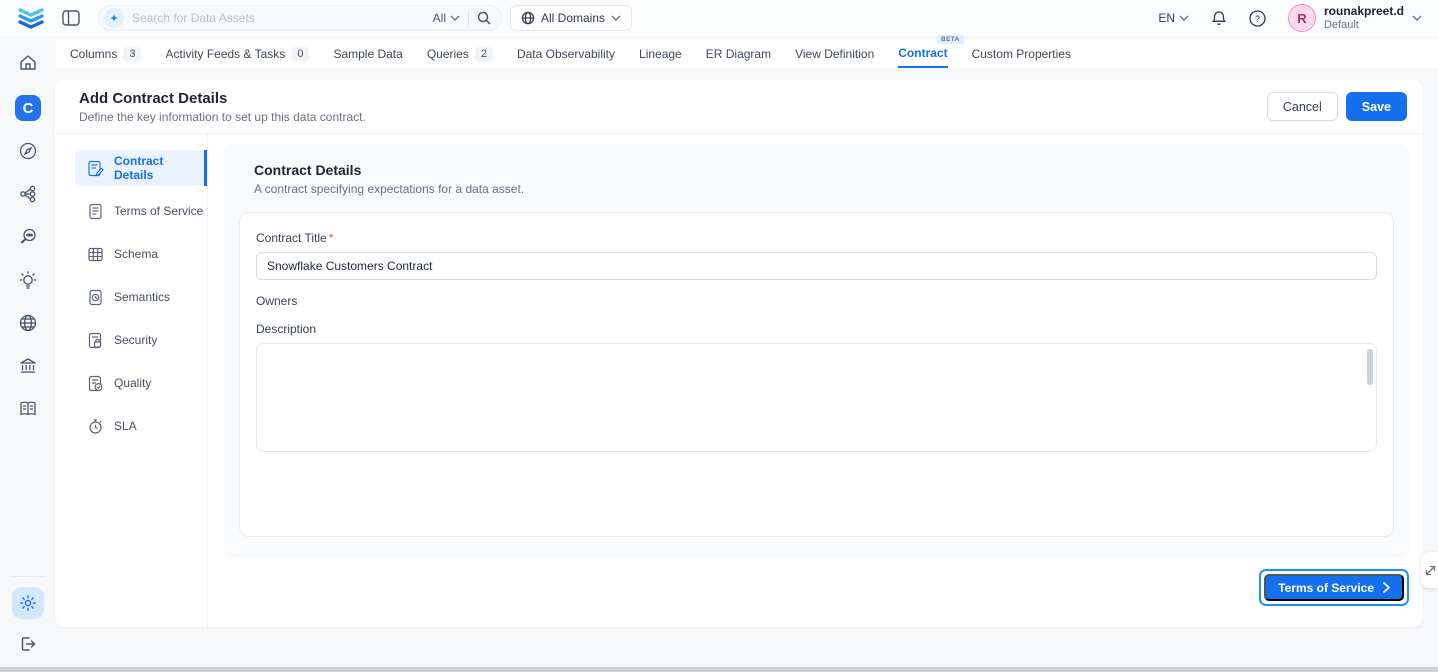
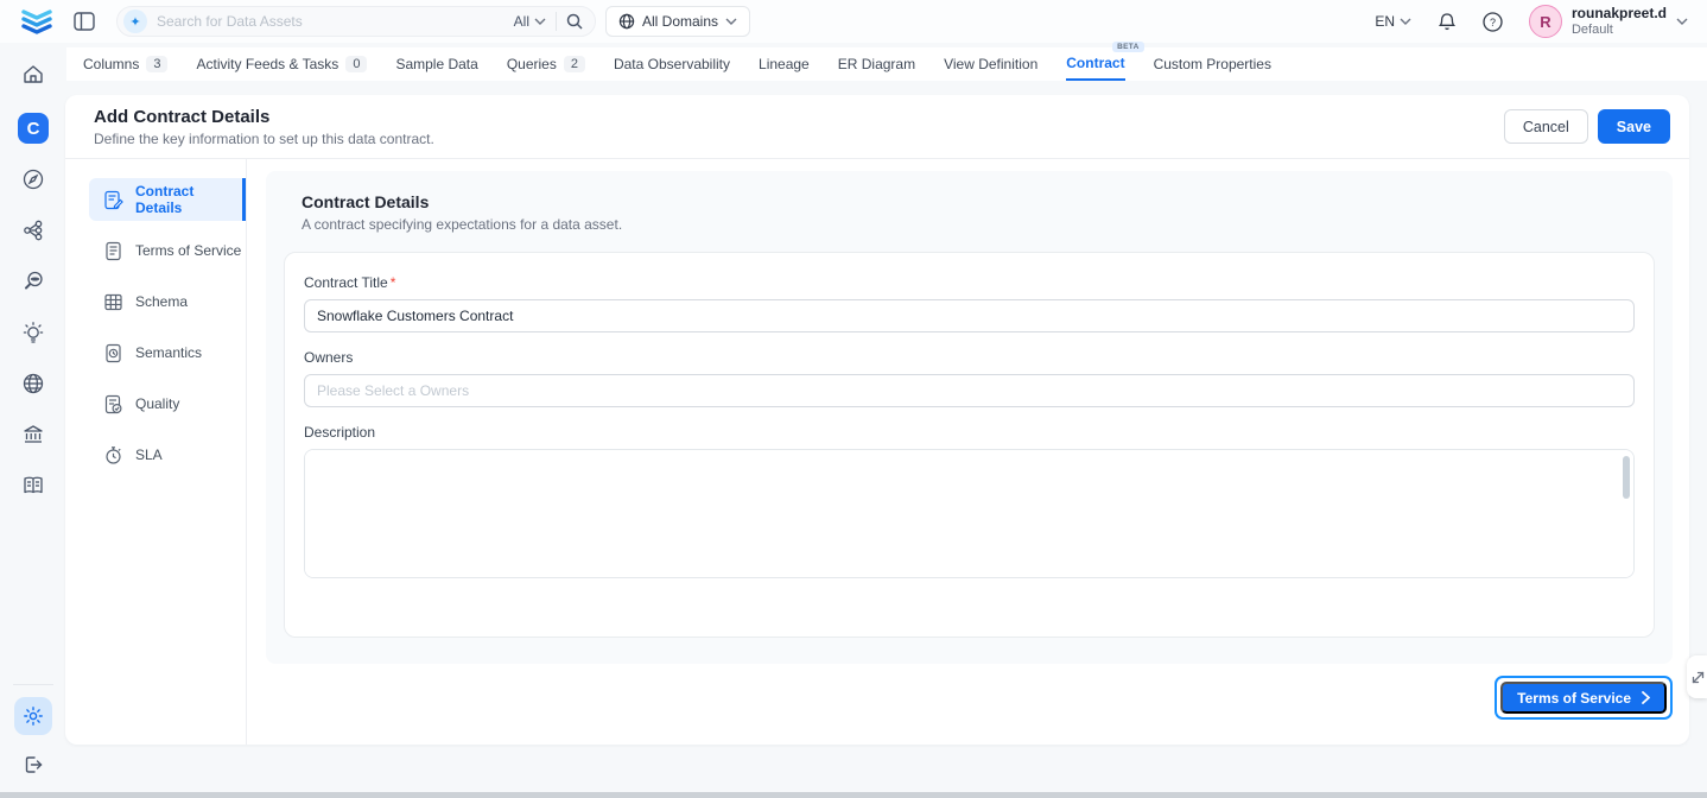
  ✦
  Search for Data Assets
  All
  All Domains
  EN
  ?
  R
  rounakpreet.d
  Default
  C
  Columns
  3
  Activity Feeds & Tasks
  0
  Sample Data
  Queries
  2
  Data Observability
  Lineage
  ER Diagram
  View Definition
  Contract
  Custom Properties
  Add Contract Details
  Define the key information to set up this data contract.
  Cancel
  Save
  Contract Details
  Terms of Service
  Schema
  Semantics
- Security
  Quality
  SLA
  Contract Details
  A contract specifying expectations for a data asset.
  Contract Title *
  Snowflake Customers Contract
  Owners
+ Please Select a Owners
  Description
  Terms of Service
